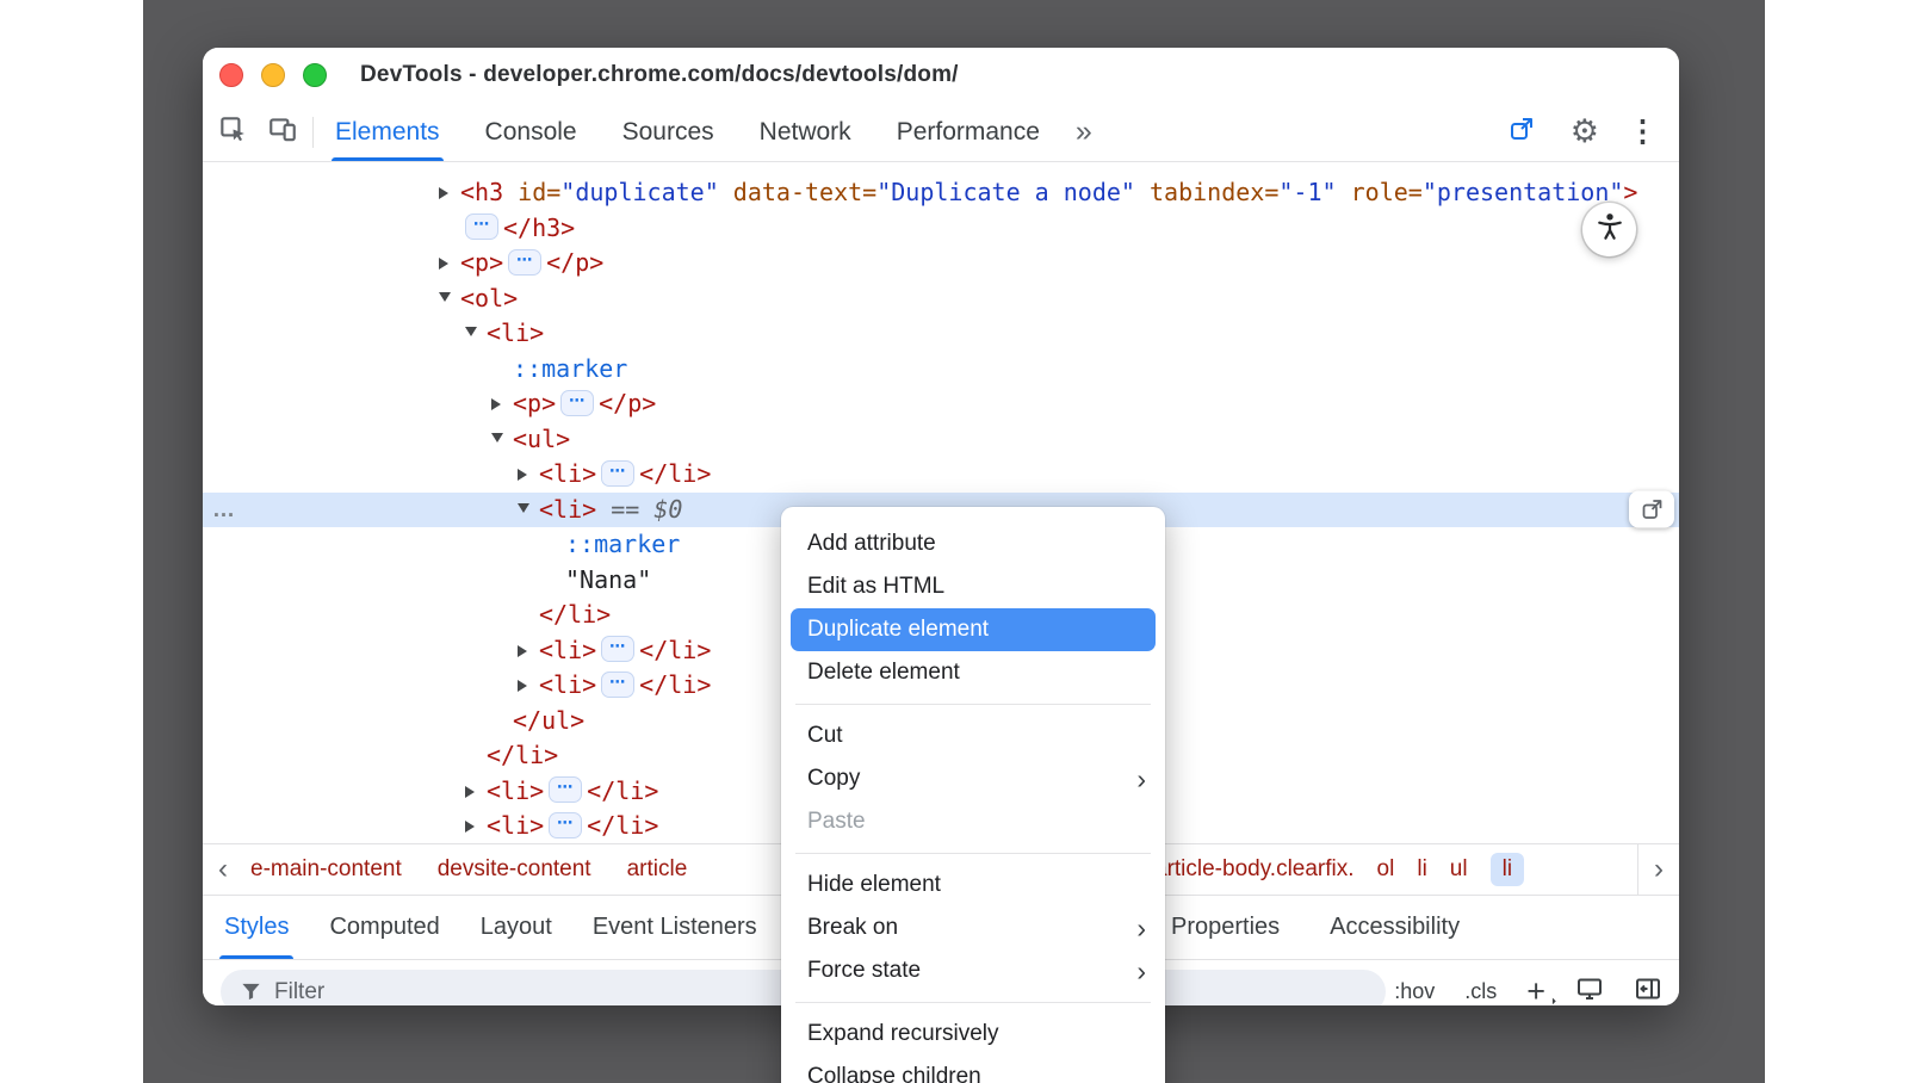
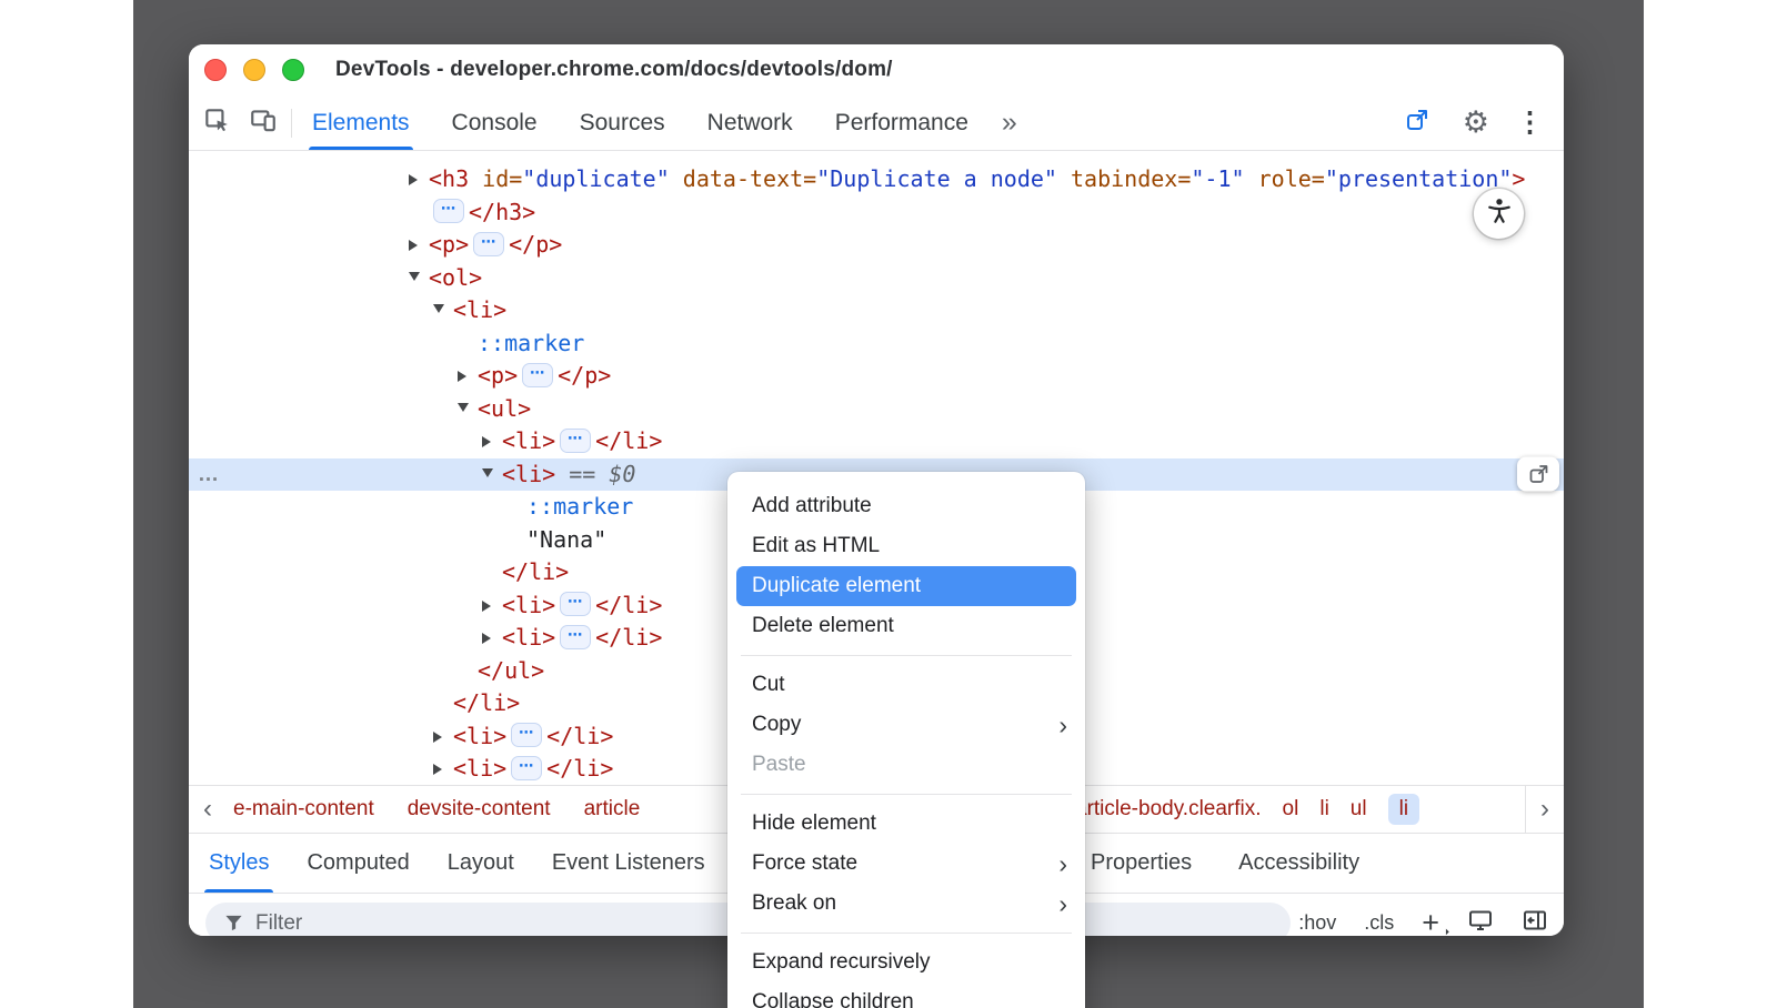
  DevTools - developer.chrome.com/docs/devtools/dom/
  Elements
  Console
  Sources
  Network
  Performance
  »
  ⚙
  ⋮
  <h3 id="duplicate" data-text="Duplicate a node" tabindex="-1" role="presentation">
  ⋯ </h3>
  <p> ⋯ </p>
  <ol>
  <li>
  ::marker
  <p> ⋯ </p>
  <ul>
  <li> ⋯ </li>
  <li> == $0
  …
  ::marker
  "Nana"
  </li>
  <li> ⋯ </li>
  <li> ⋯ </li>
  </ul>
  </li>
  <li> ⋯ </li>
  <li> ⋯ </li>
  ‹
  e-main-content
  devsite-content
  article
  rticle-body.clearfix.
  ol
  li
  ul
  li
  ›
  Styles
  Computed
  Layout
  Event Listeners
  Properties
  Accessibility
  Filter
  :hov
  .cls
  +
  Add attribute
  Edit as HTML
  Duplicate element
  Delete element
  Cut
  Copy
  ›
  Paste
  Hide element
- Break on
+ Force state
  ›
- Force state
+ Break on
  ›
  Expand recursively
  Collapse children
